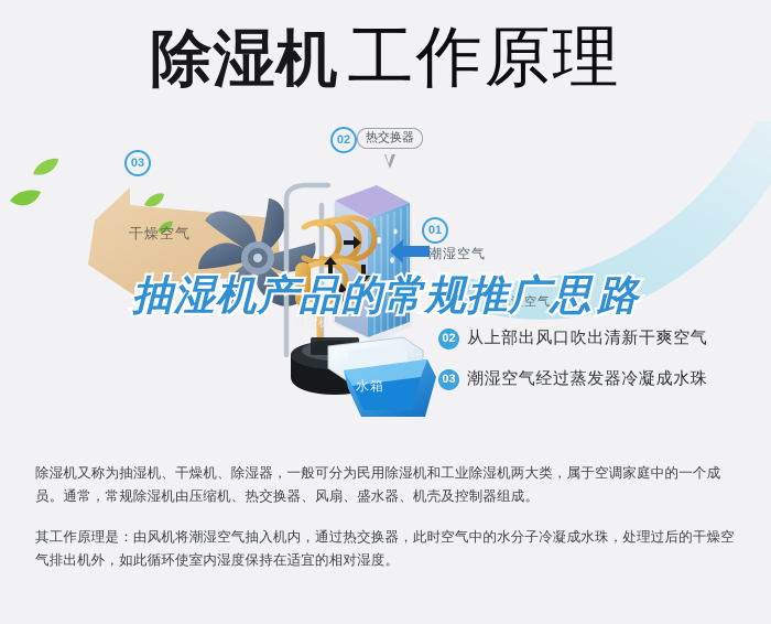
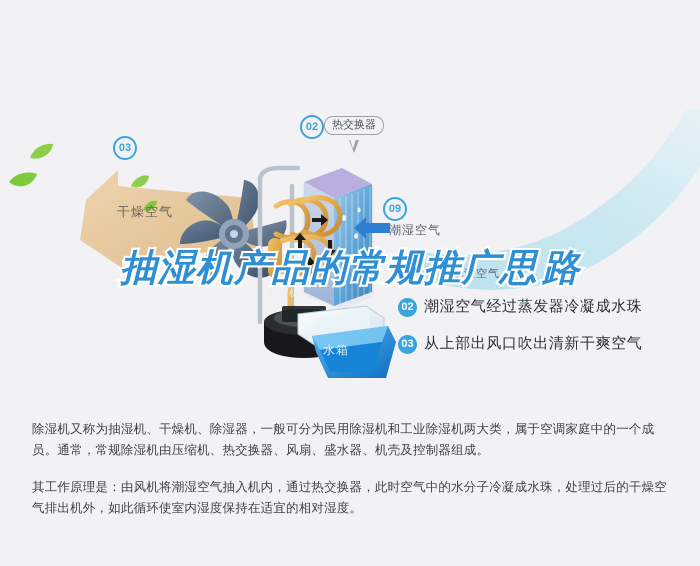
- 除湿机 工作原理
  03
  02
- 01
+ 09
  热交换器
  干燥空气
  潮湿空气
  潮湿空气
  压缩机
  水箱
  02
- 从上部出风口吹出清新干爽空气
+ 潮湿空气经过蒸发器冷凝成水珠
  03
- 潮湿空气经过蒸发器冷凝成水珠
+ 从上部出风口吹出清新干爽空气
  抽湿机产品的常规推广思 路
  除湿机又称为抽湿机、干燥机、除湿器，一般可分为民用除湿机和工业除湿机两大类，属于空调家庭中的一个成员。通常，常规除湿机由压缩机、热交换器、风扇、盛水器、机壳及控制器组成。
  其工作原理是：由风机将潮湿空气抽入机内，通过热交换器，此时空气中的水分子冷凝成水珠，处理过后的干燥空气排出机外，如此循环使室内湿度保持在适宜的相对湿度。
